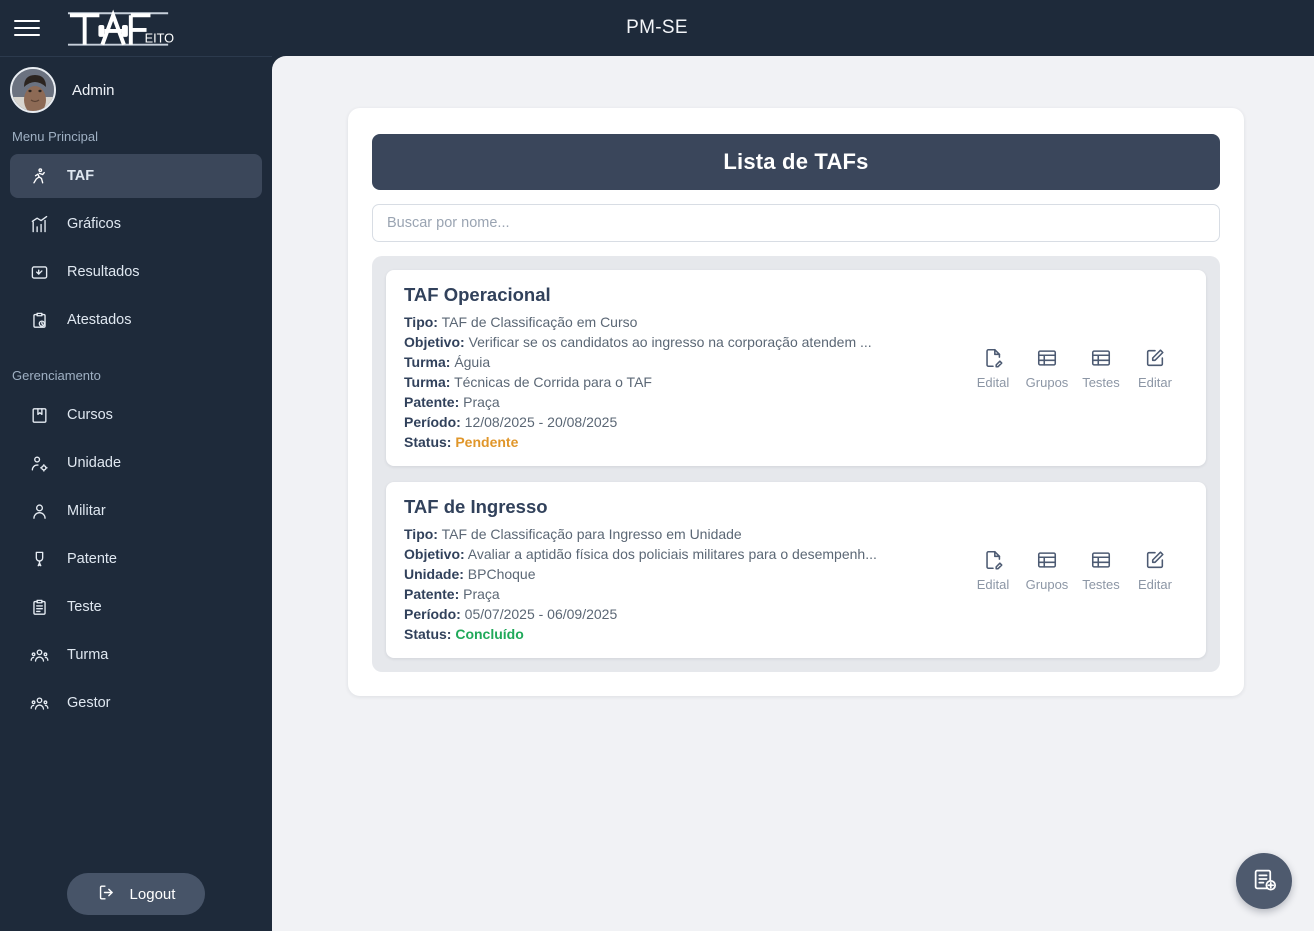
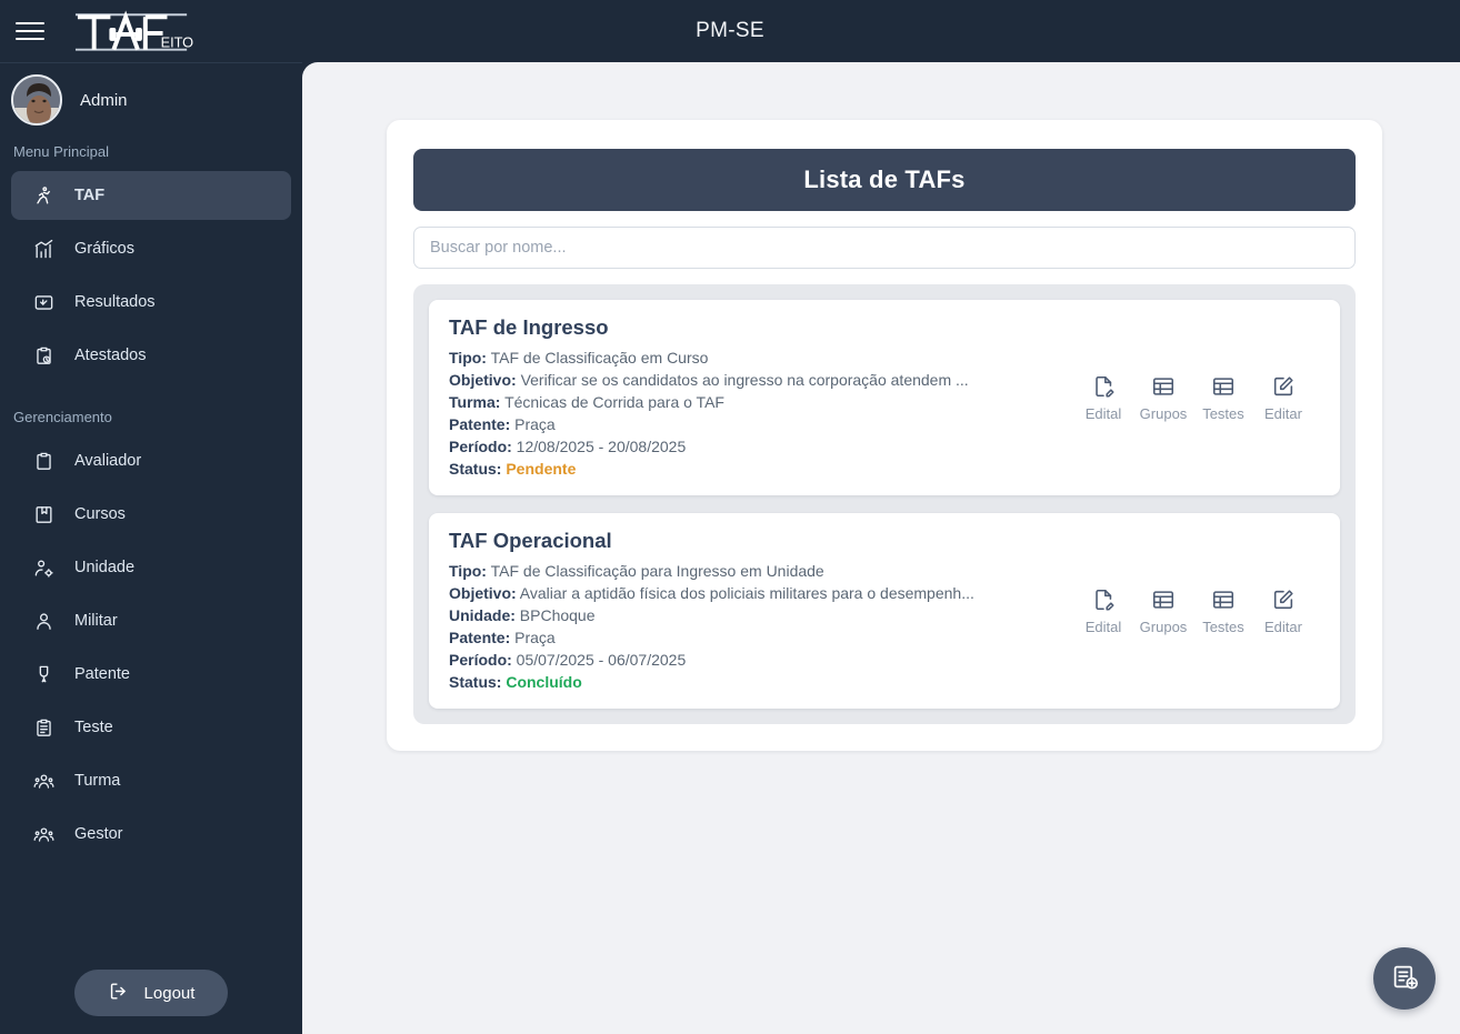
  EITO
  PM-SE
  Admin
  Menu Principal
  TAF
  Gráficos
  Resultados
  Atestados
  Gerenciamento
+ Avaliador
  Cursos
  Unidade
  Militar
  Patente
  Teste
  Turma
  Gestor
  Logout
  Lista de TAFs
  Buscar por nome...
- TAF Operacional
+ TAF de Ingresso
  Tipo: TAF de Classificação em Curso
  Objetivo: Verificar se os candidatos ao ingresso na corporação atendem ...
- Turma: Águia
  Turma: Técnicas de Corrida para o TAF
  Patente: Praça
  Período: 12/08/2025 - 20/08/2025
  Status: Pendente
  Edital
  Grupos
  Testes
  Editar
- TAF de Ingresso
+ TAF Operacional
  Tipo: TAF de Classificação para Ingresso em Unidade
  Objetivo: Avaliar a aptidão física dos policiais militares para o desempenh...
  Unidade: BPChoque
  Patente: Praça
- Período: 05/07/2025 - 06/09/2025
+ Período: 05/07/2025 - 06/07/2025
  Status: Concluído
  Edital
  Grupos
  Testes
  Editar
